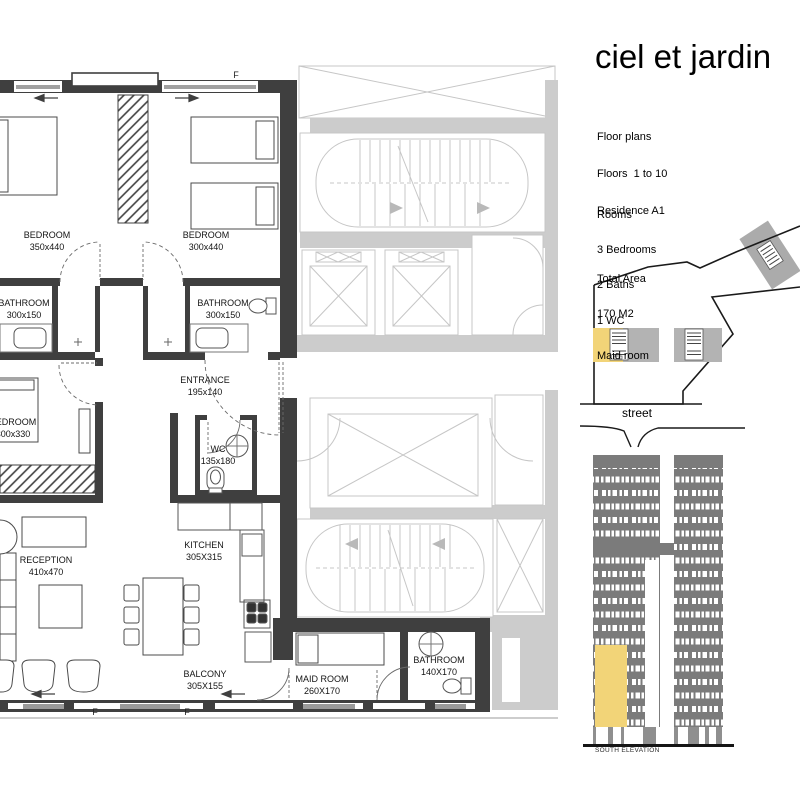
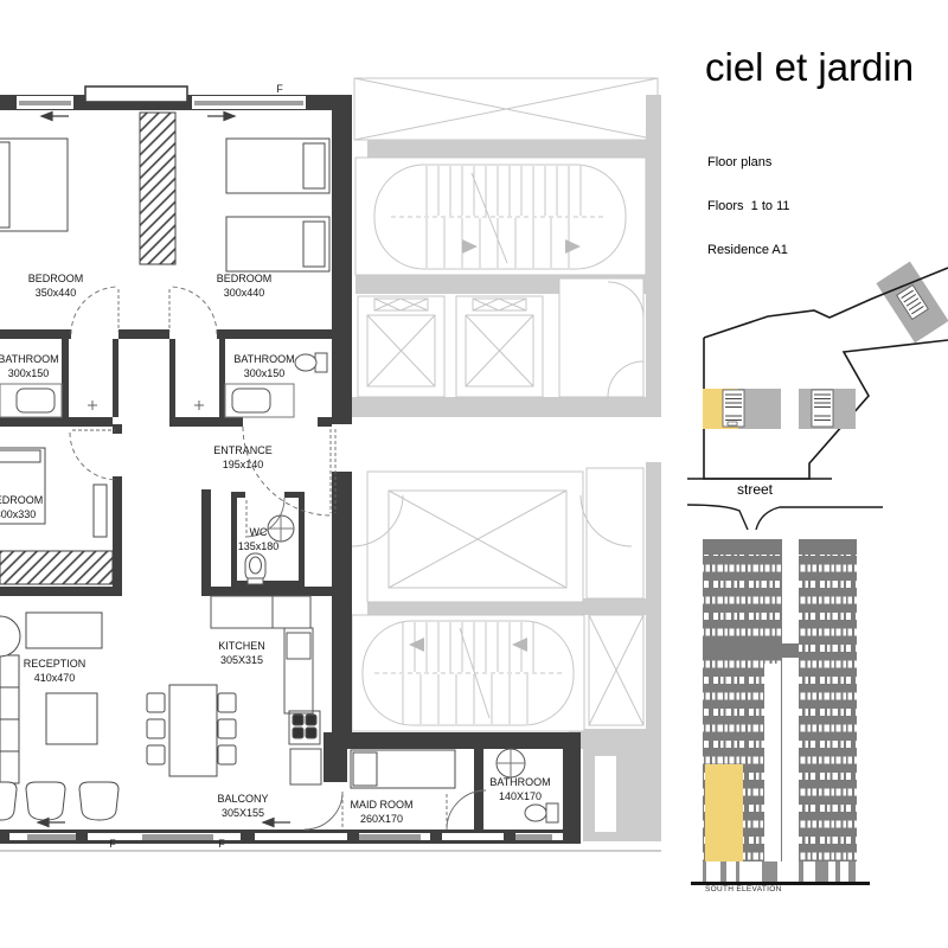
  ciel et jardin
  Floor plans
- Floors 1 to 10
+ Floors 1 to 11
  Residence A1
- Rooms
- 3 Bedrooms
- 2 Baths
- 1 WC
- Maid room
- Total Area
- 170 M2
  street
  BEDROOM
  350x440
  BEDROOM
  300x440
  BATHROOM
  300x150
  BATHROOM
  300x150
  ENTRANCE
  195x140
  DROOM
  00x330
  WC
  135x180
  KITCHEN
  305X315
  RECEPTION
  410x470
  BALCONY
  305X155
  MAID ROOM
  260X170
  BATHROOM
  140X170
  F
  F
  F
